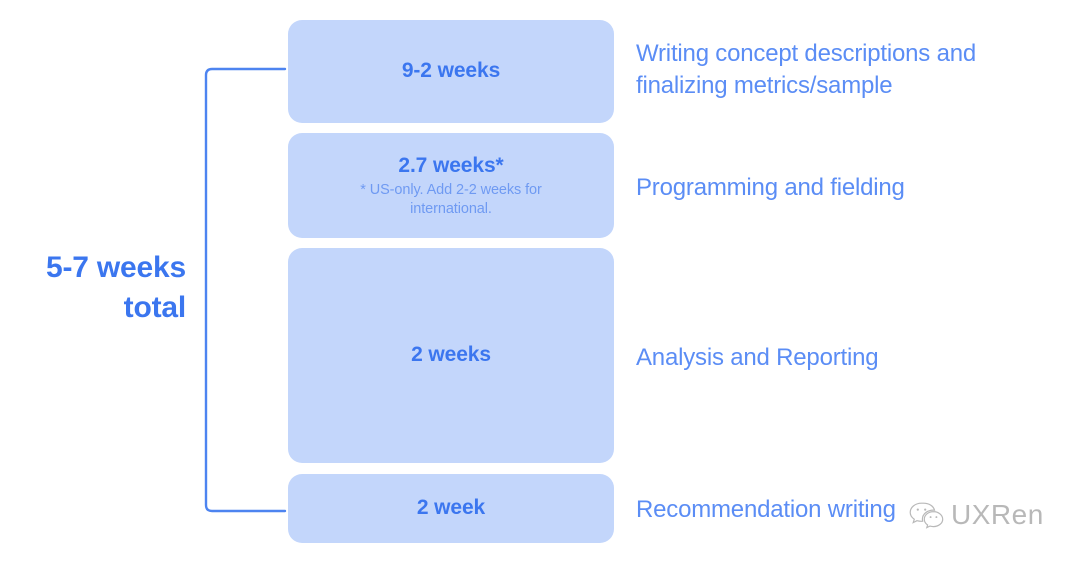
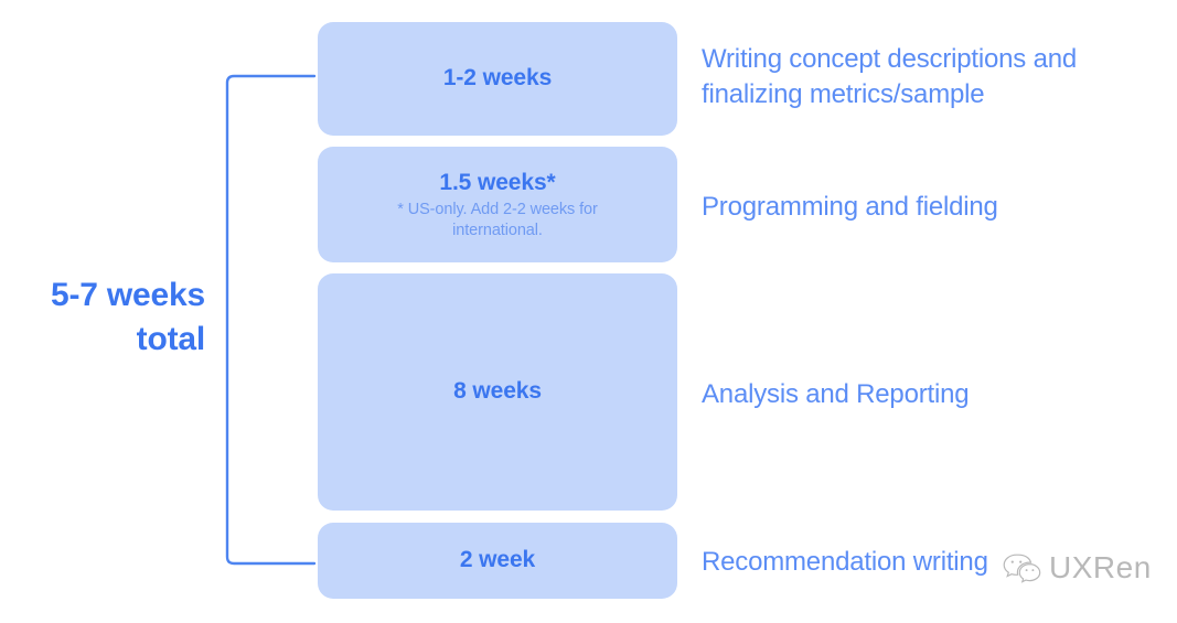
  5-7 weeks
  total
- 9-2 weeks
+ 1-2 weeks
  Writing concept descriptions and finalizing metrics/sample
- 2.7 weeks*
+ 1.5 weeks*
  * US-only. Add 2-2 weeks for international.
  Programming and fielding
- 2 weeks
+ 8 weeks
  Analysis and Reporting
  2 week
  Recommendation writing
  UXRen
